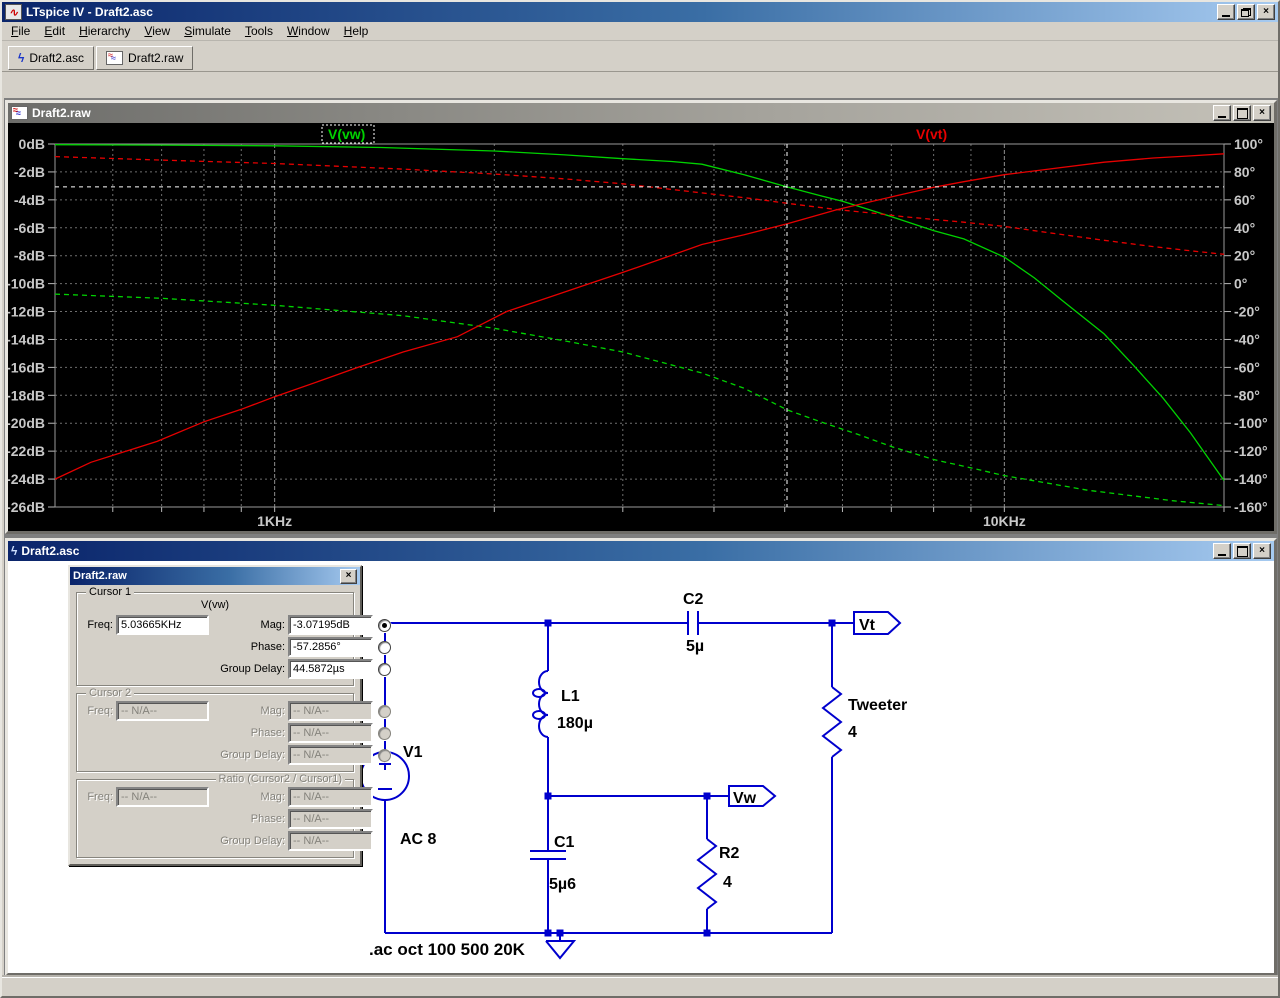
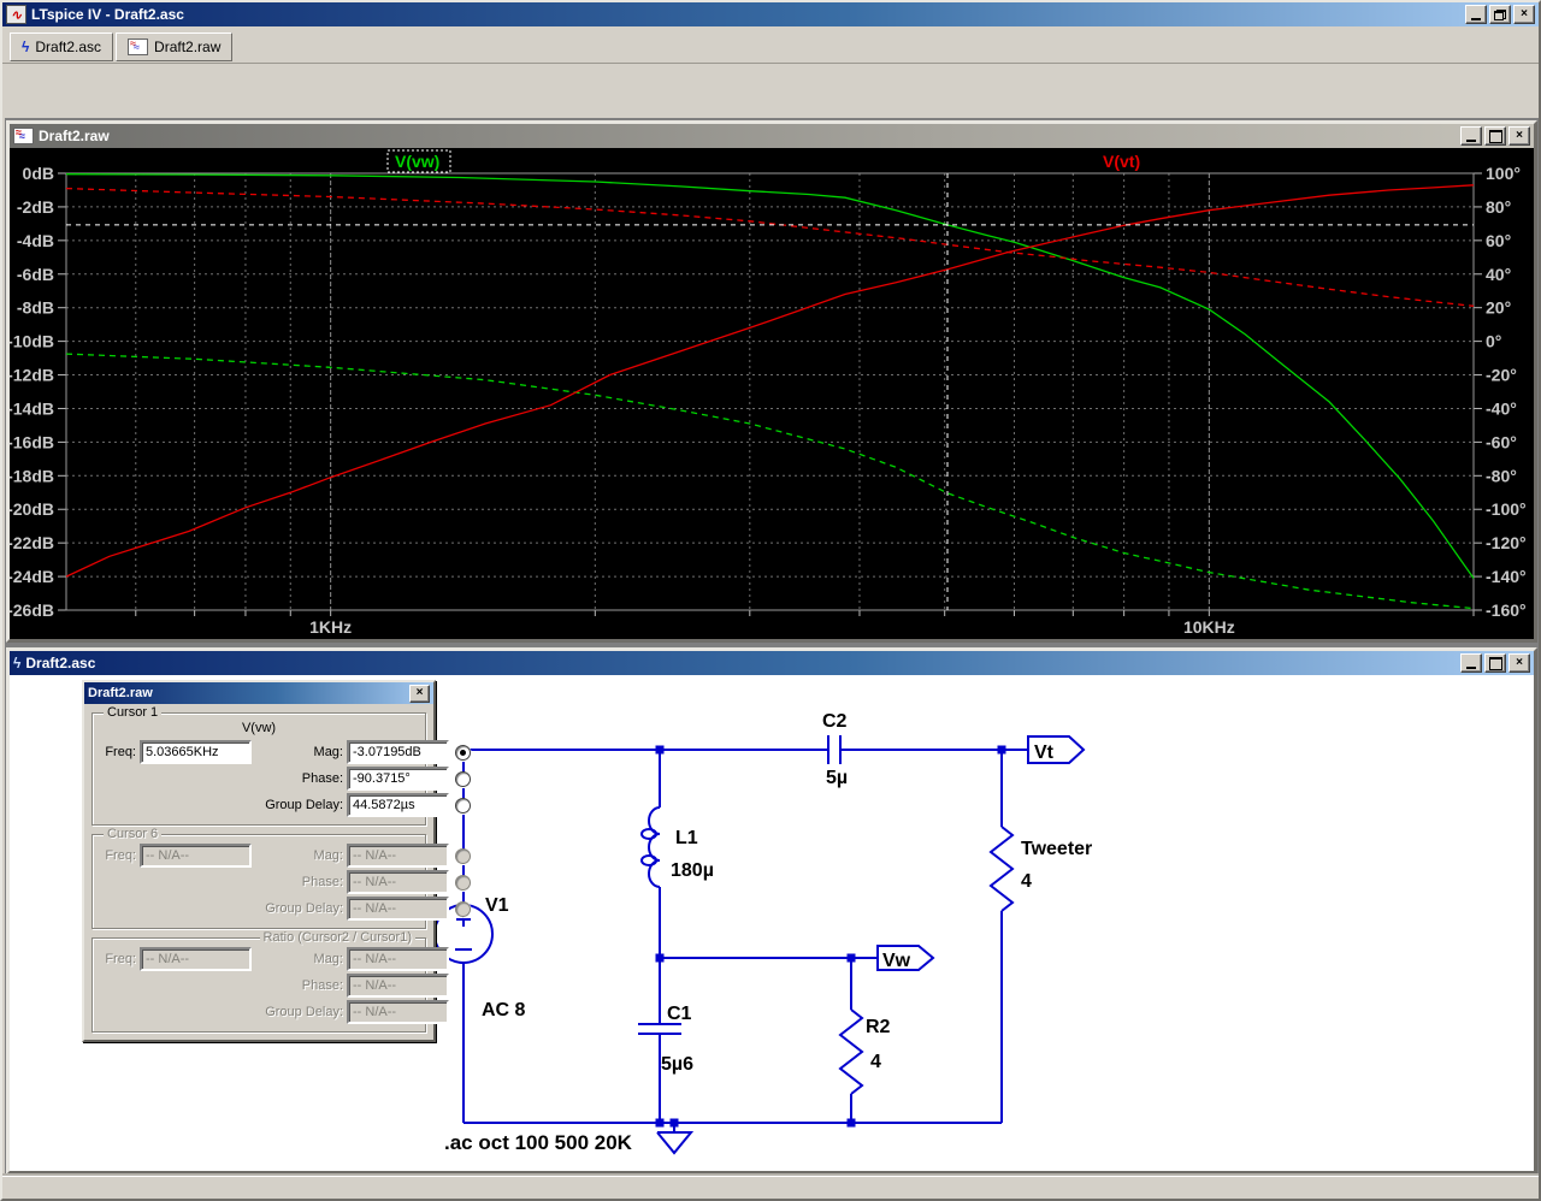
  ∿
  LTspice IV - Draft2.asc
  ×
- File
- Edit
- Hierarchy
- View
- Simulate
- Tools
- Window
- Help
  ϟ
  Draft2.asc
  Draft2.raw
  Draft2.raw
  ×
  0dB
  100°
  -2dB
  80°
  -4dB
  60°
  -6dB
  40°
  -8dB
  20°
  -10dB
  0°
  -12dB
  -20°
  -14dB
  -40°
  -16dB
  -60°
  -18dB
  -80°
  -20dB
  -100°
  -22dB
  -120°
  -24dB
  -140°
  -26dB
  -160°
  1KHz
  10KHz
  V(vw)
  V(vt)
  ϟ
  Draft2.asc
  ×
  V1
  AC 8
  C2
  5µ
  L1
  180µ
  Tweeter
  4
  C1
  5µ6
  R2
  4
  Vt
  Vw
  .ac oct 100 500 20K
  Draft2.raw
  ×
  Cursor 1
  V(vw)
  Freq:
  5.03665KHz
  Mag:
  -3.07195dB
  Phase:
- -57.2856°
+ -90.3715°
  Group Delay:
  44.5872µs
- Cursor 2
+ Cursor 6
  Freq:
  -- N/A--
  Mag:
  -- N/A--
  Phase:
  -- N/A--
  Group Delay:
  -- N/A--
  Ratio (Cursor2 / Cursor1)
  Freq:
  -- N/A--
  Mag:
  -- N/A--
  Phase:
  -- N/A--
  Group Delay:
  -- N/A--
